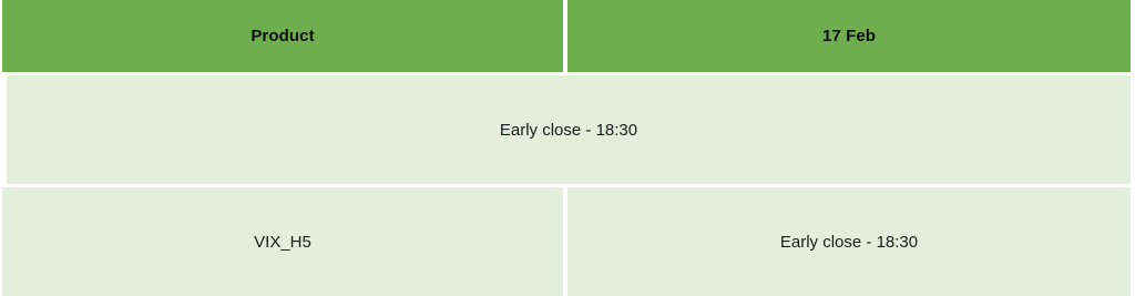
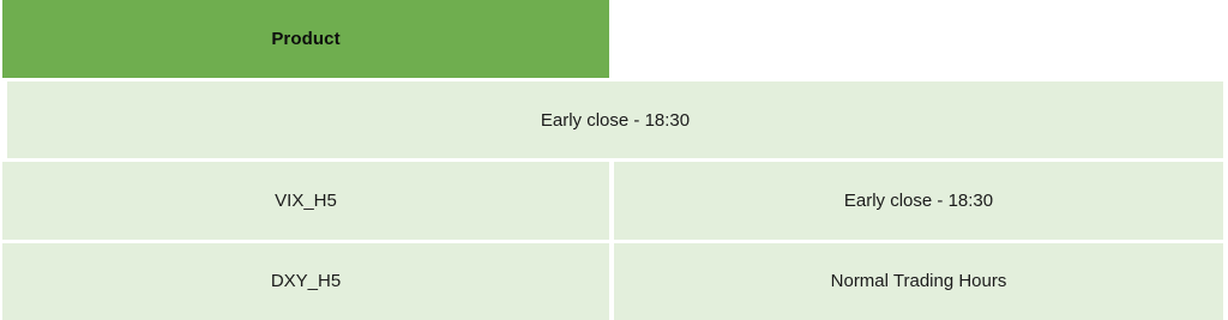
  Product
- 17 Feb
  Early close - 18:30
  VIX_H5
  Early close - 18:30
+ DXY_H5
+ Normal Trading Hours
